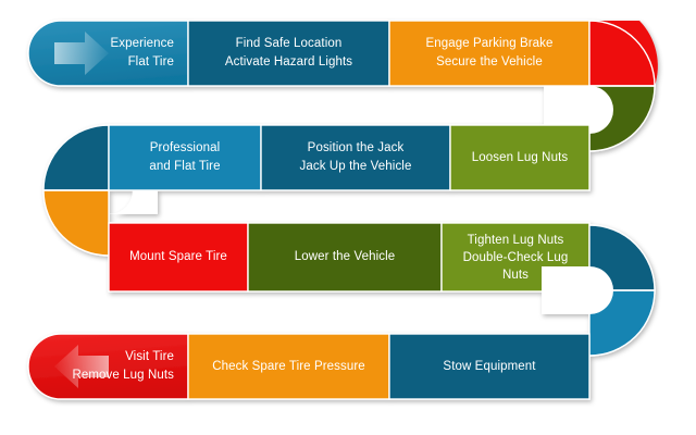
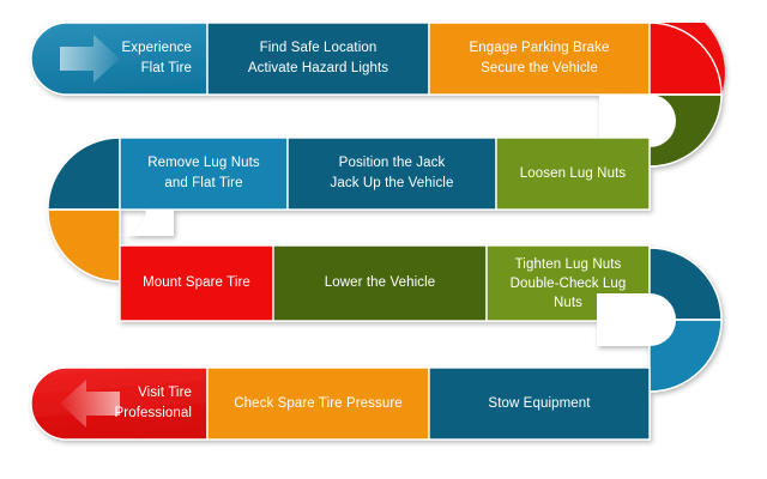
  Experience
  Flat Tire
  Find Safe Location
  Activate Hazard Lights
  Engage Parking Brake
  Secure the Vehicle
- Professional
+ Remove Lug Nuts
  and Flat Tire
  Position the Jack
  Jack Up the Vehicle
  Loosen Lug Nuts
  Mount Spare Tire
  Lower the Vehicle
  Tighten Lug Nuts
  Double-Check Lug
  Nuts
  Visit Tire
- Remove Lug Nuts
+ Professional
  Check Spare Tire Pressure
  Stow Equipment
